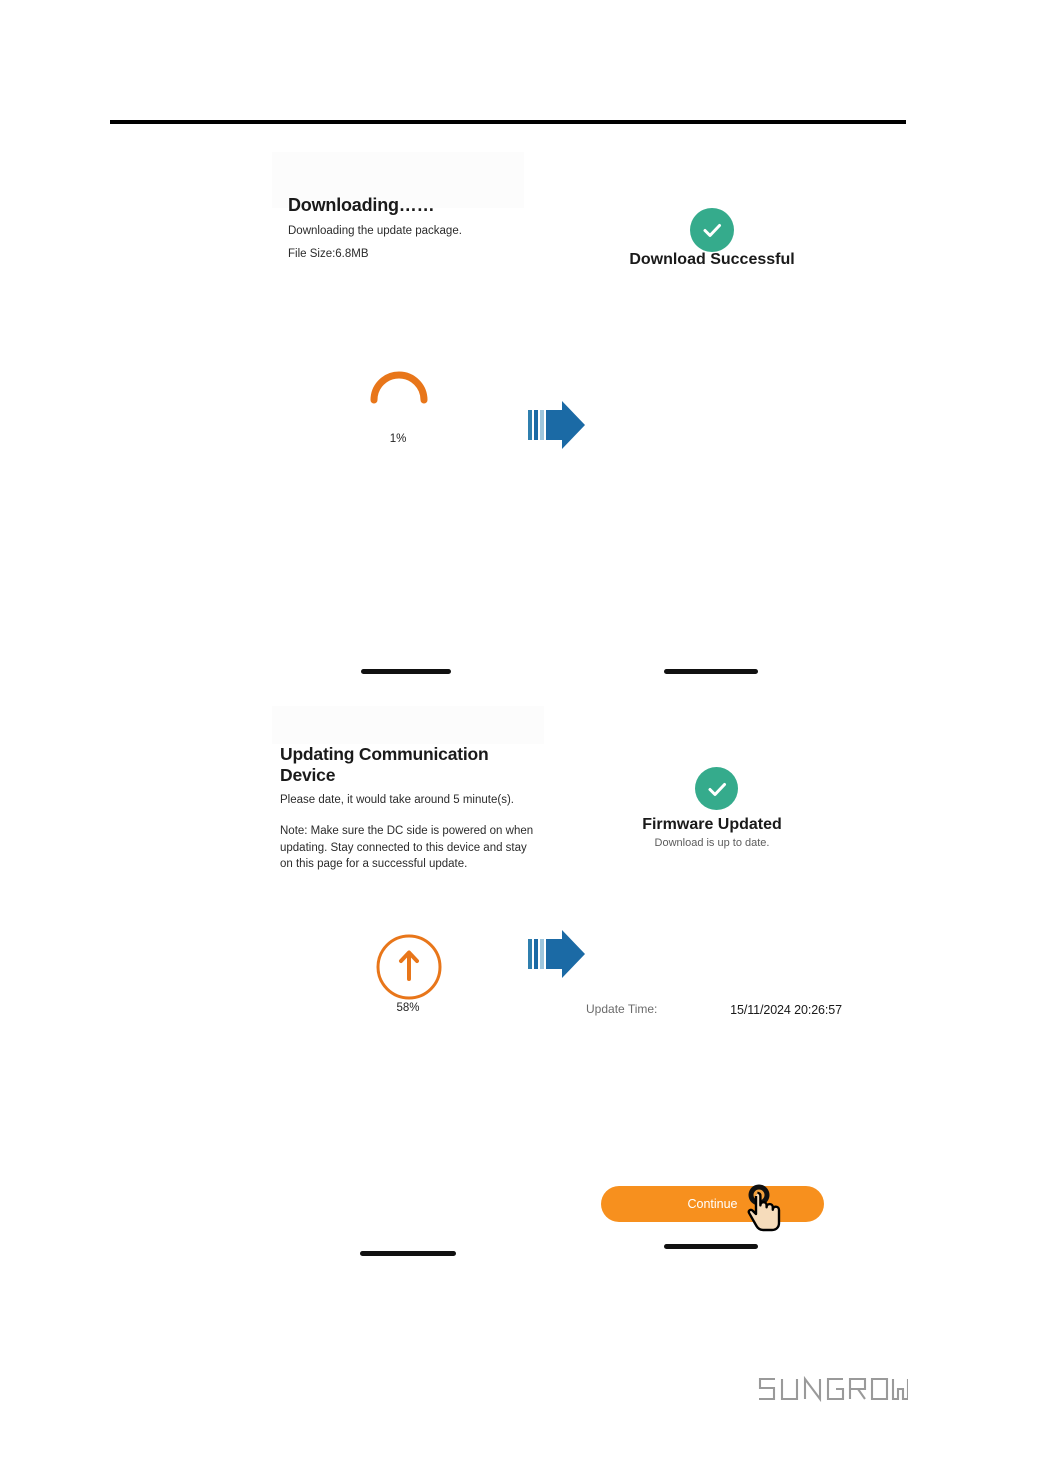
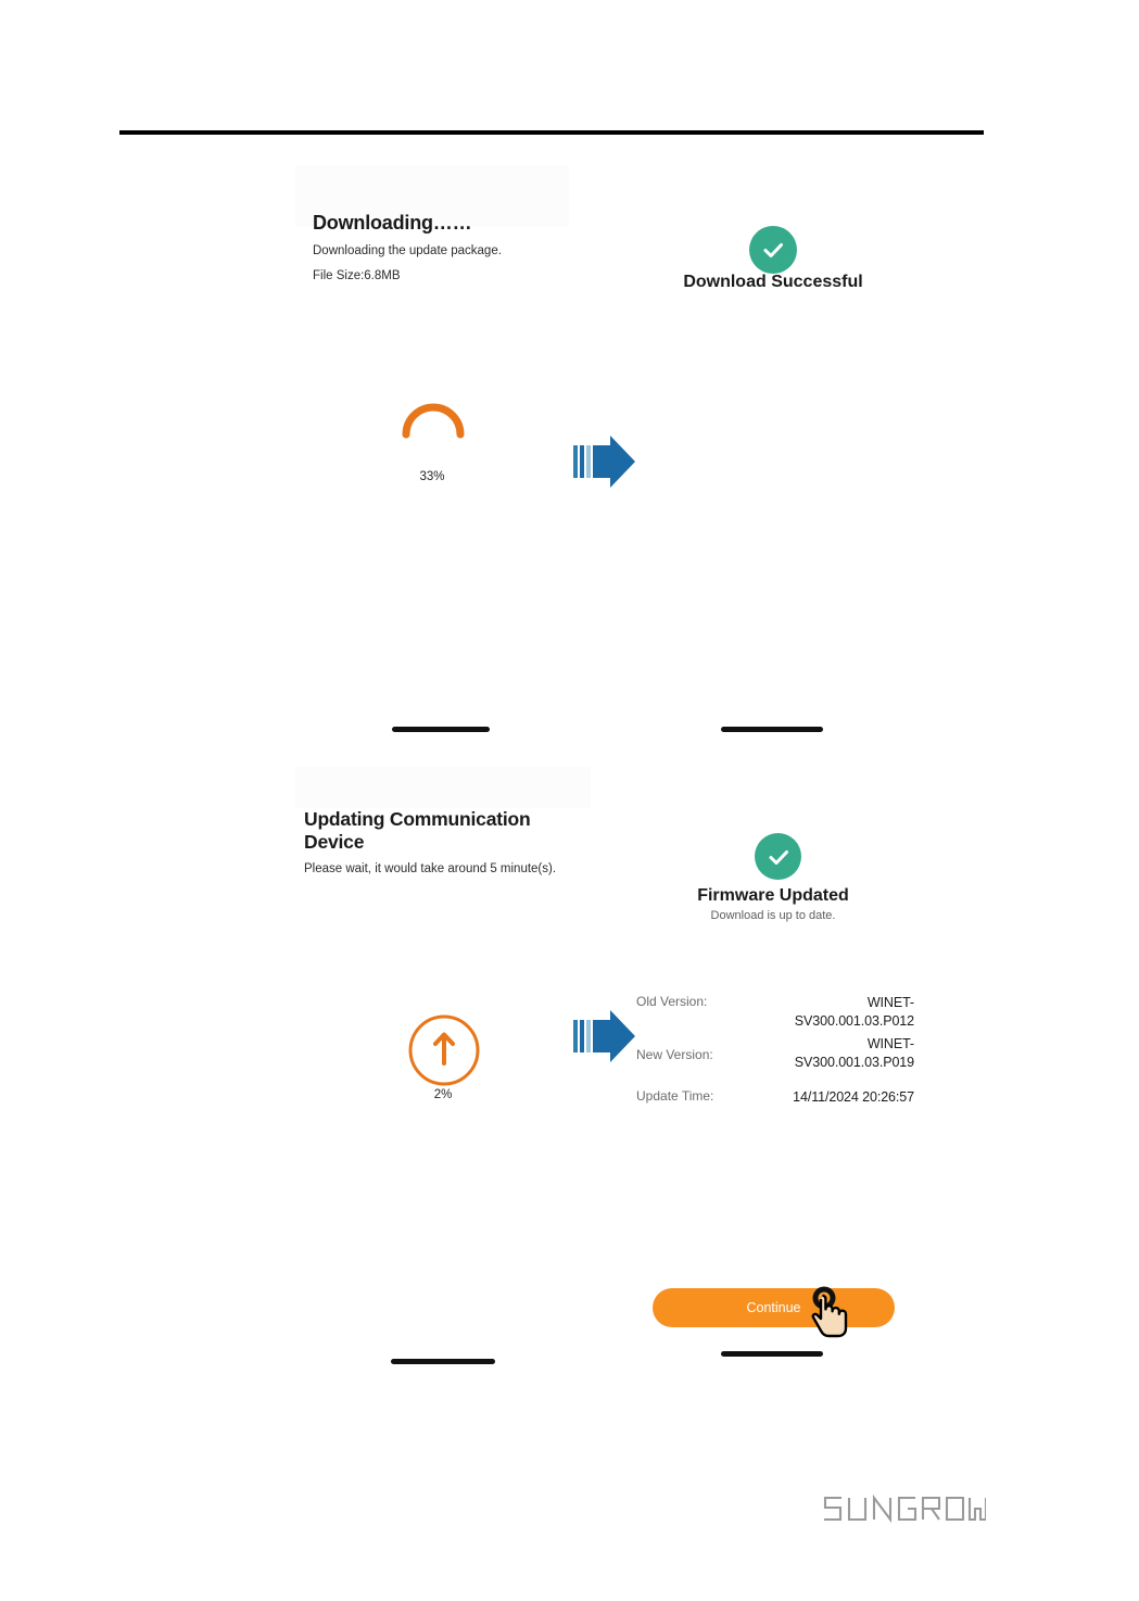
  Downloading……
  Downloading the update package.
  File Size:6.8MB
- 1%
+ 33%
  Download Successful
  Updating Communication Device
- Please date, it would take around 5 minute(s).
+ Please wait, it would take around 5 minute(s).
- Note: Make sure the DC side is powered on when updating. Stay connected to this device and stay on this page for a successful update.
- 58%
+ 2%
  Firmware Updated
  Download is up to date.
+ Old Version:
+ WINET-SV300.001.03.P012
+ New Version:
+ WINET-SV300.001.03.P019
  Update Time:
- 15/11/2024 20:26:57
+ 14/11/2024 20:26:57
  Continue
